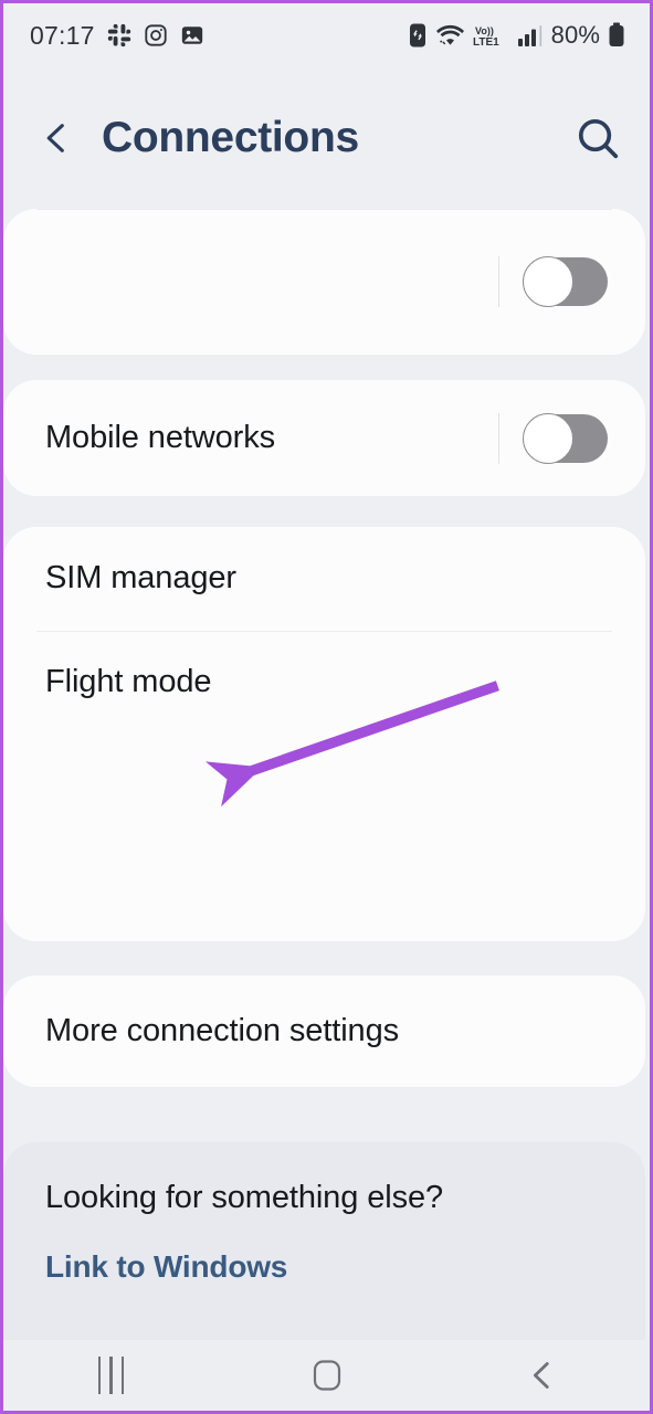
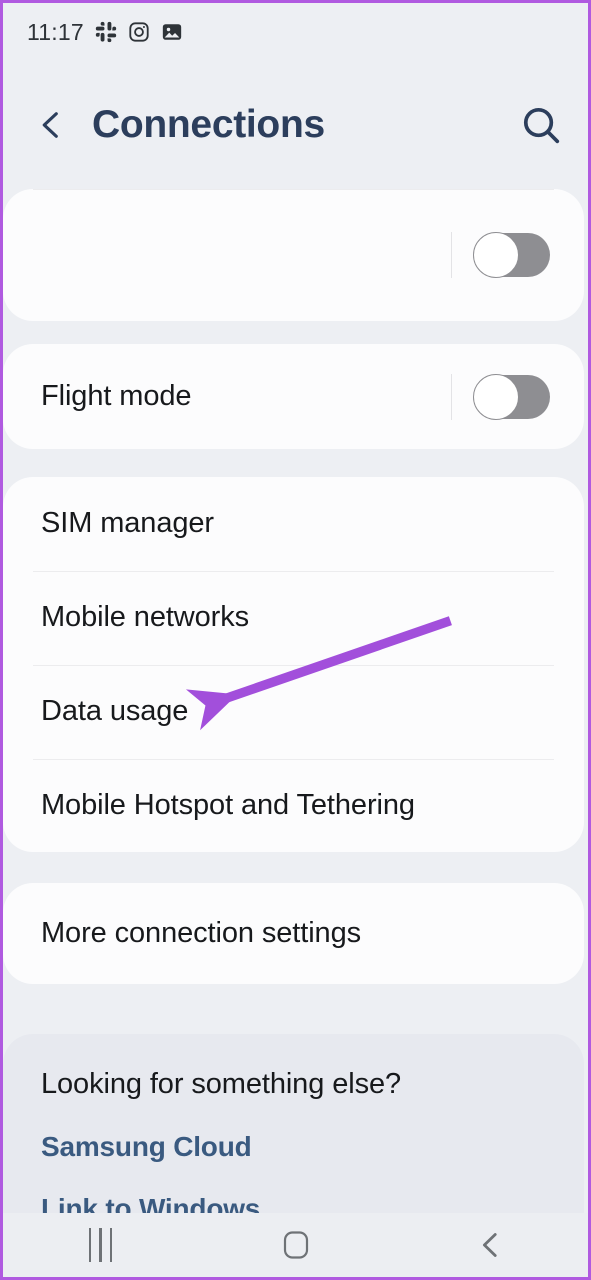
- 07:17
+ 11:17
- Vo))
- LTE1
- 80%
  Connections
- Mobile networks
+ Flight mode
  SIM manager
- Flight mode
+ Mobile networks
+ Data usage
+ Mobile Hotspot and Tethering
  More connection settings
  Looking for something else?
+ Samsung Cloud
  Link to Windows
